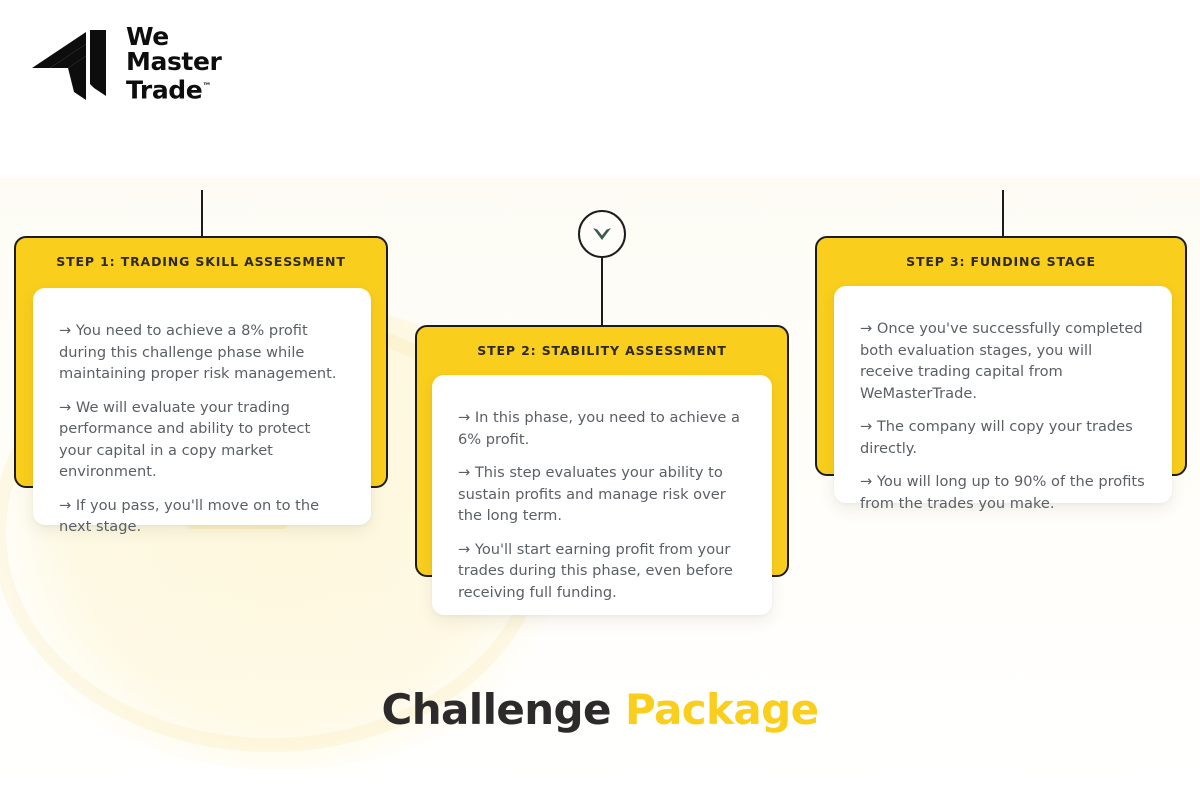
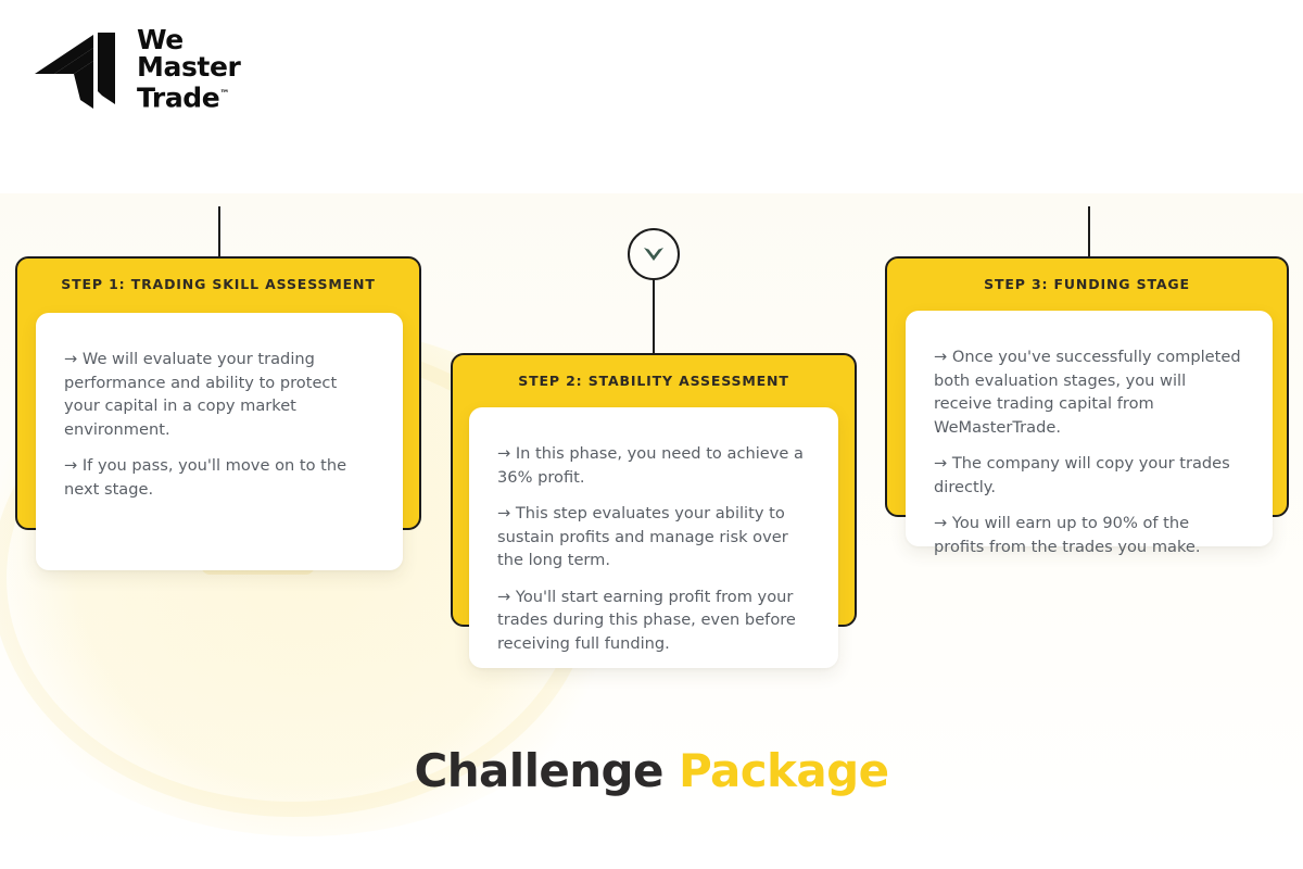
  We
  Master
  Trade™
  STEP 1: TRADING SKILL ASSESSMENT
- → You need to achieve a 8% profit during this challenge phase while maintaining proper risk management.
  → We will evaluate your trading performance and ability to protect your capital in a copy market environment.
  → If you pass, you'll move on to the next stage.
  STEP 2: STABILITY ASSESSMENT
- → In this phase, you need to achieve a 6% profit.
+ → In this phase, you need to achieve a 36% profit.
  → This step evaluates your ability to sustain profits and manage risk over the long term.
  → You'll start earning profit from your trades during this phase, even before receiving full funding.
  STEP 3: FUNDING STAGE
  → Once you've successfully completed both evaluation stages, you will receive trading capital from WeMasterTrade.
  → The company will copy your trades directly.
- → You will long up to 90% of the profits from the trades you make.
+ → You will earn up to 90% of the profits from the trades you make.
  Challenge Package
